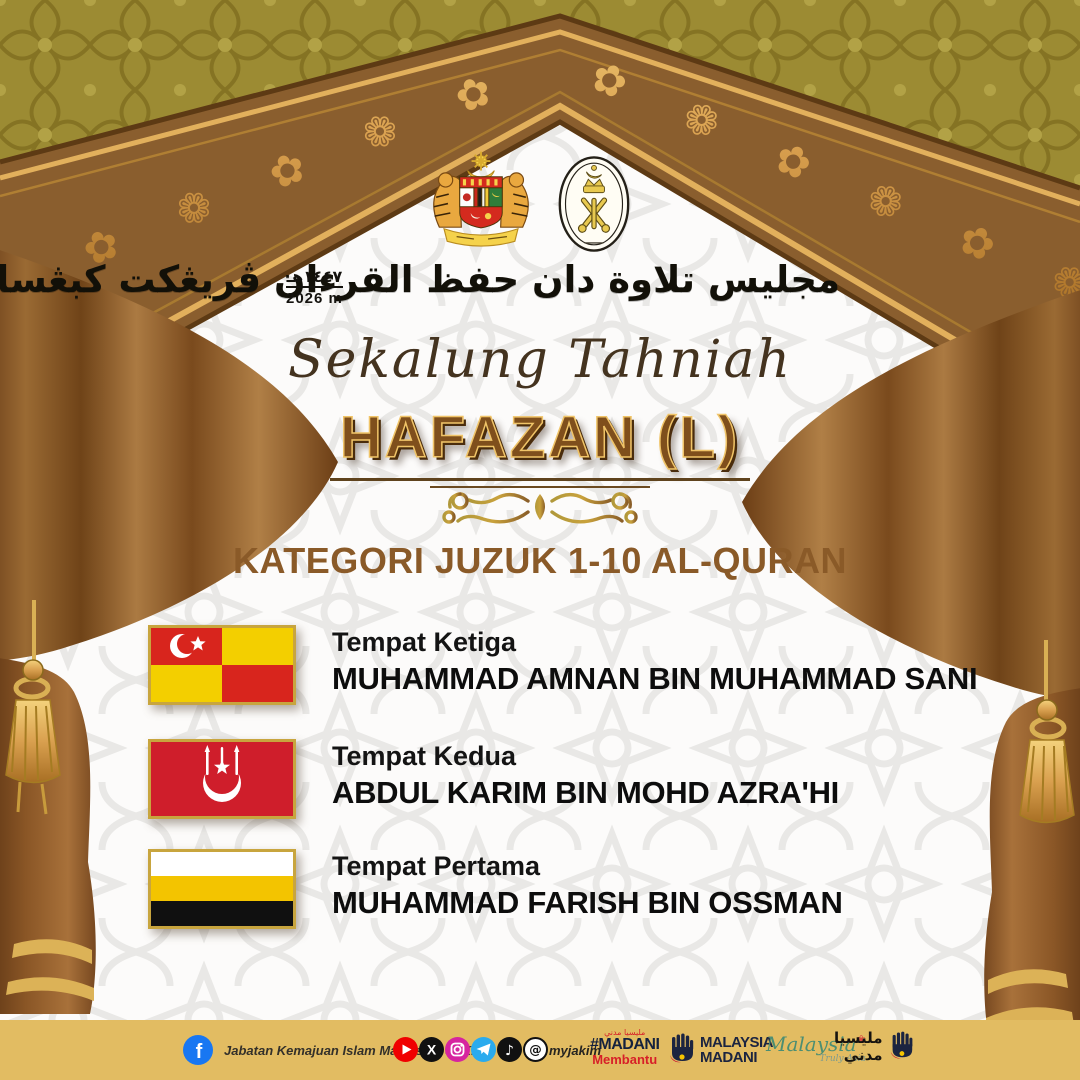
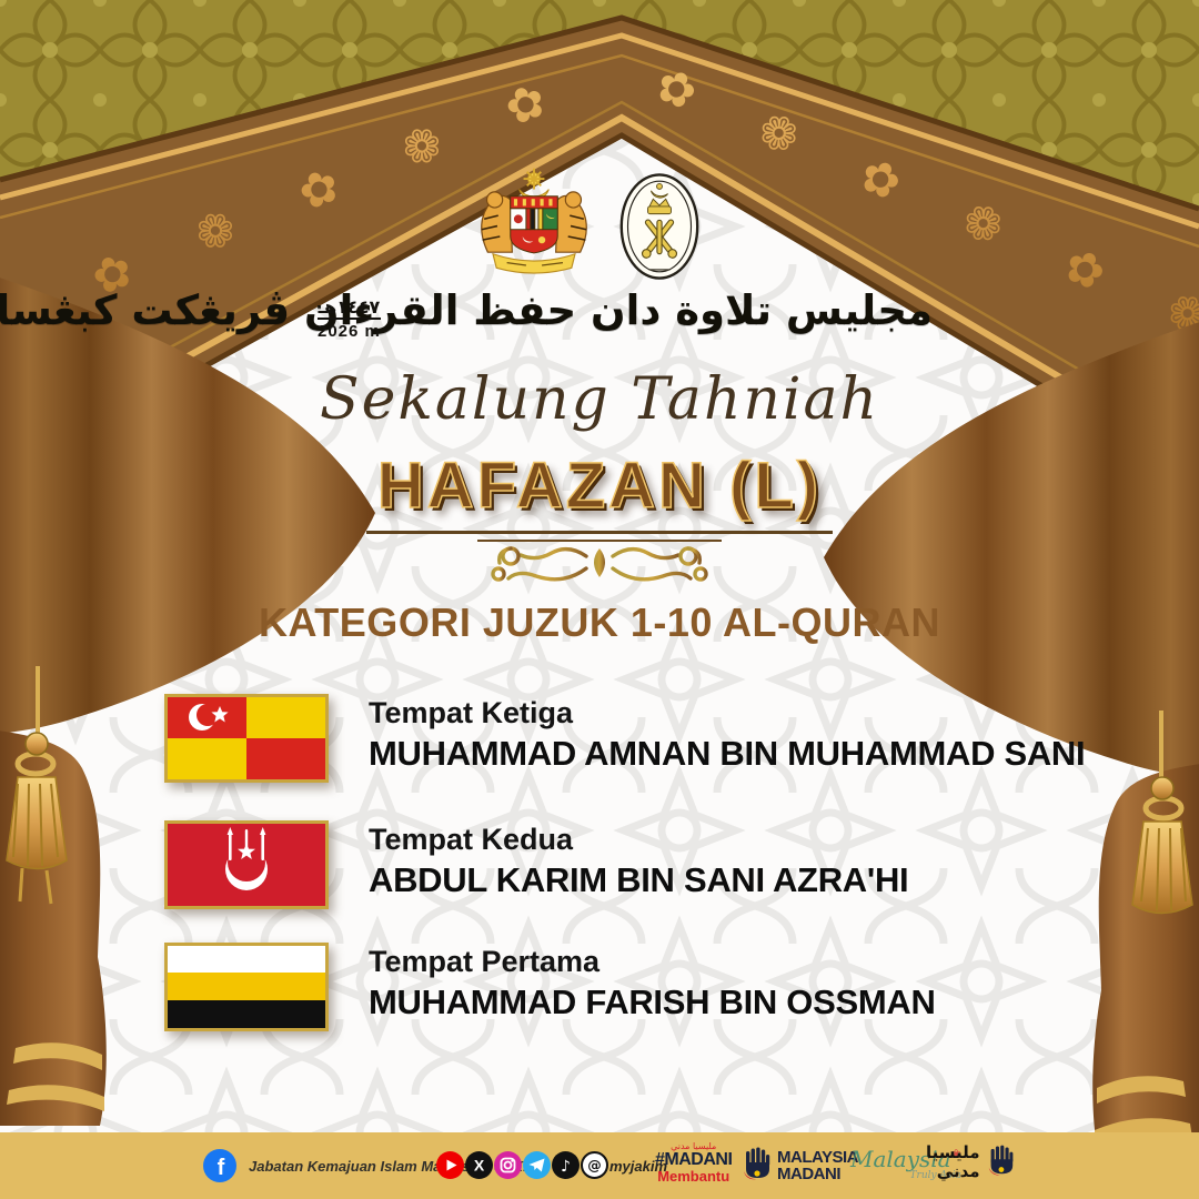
  ١٤٤٧هـ
  2026 m
  مجليس تلاوة دان حفظ القرءان ڤريڠكت كبڠسا
  Sekalung Tahniah
  HAFAZAN (L)
  KATEGORI JUZUK 1-10 AL-QURAN
  Tempat Ketiga
  MUHAMMAD AMNAN BIN MUHAMMAD SANI
  Tempat Kedua
- ABDUL KARIM BIN MOHD AZRA'HI
+ ABDUL KARIM BIN SANI AZRA'HI
  Tempat Pertama
  MUHAMMAD FARISH BIN OSSMAN
  f
  X
  ♪
  @
  myjakim
  مليسيا مدني
  #MADANI
  Membantu
  MALAYSIA
  MADANI
  Malaysia❀
  Truly Asia
  مليسيا
  مدني
